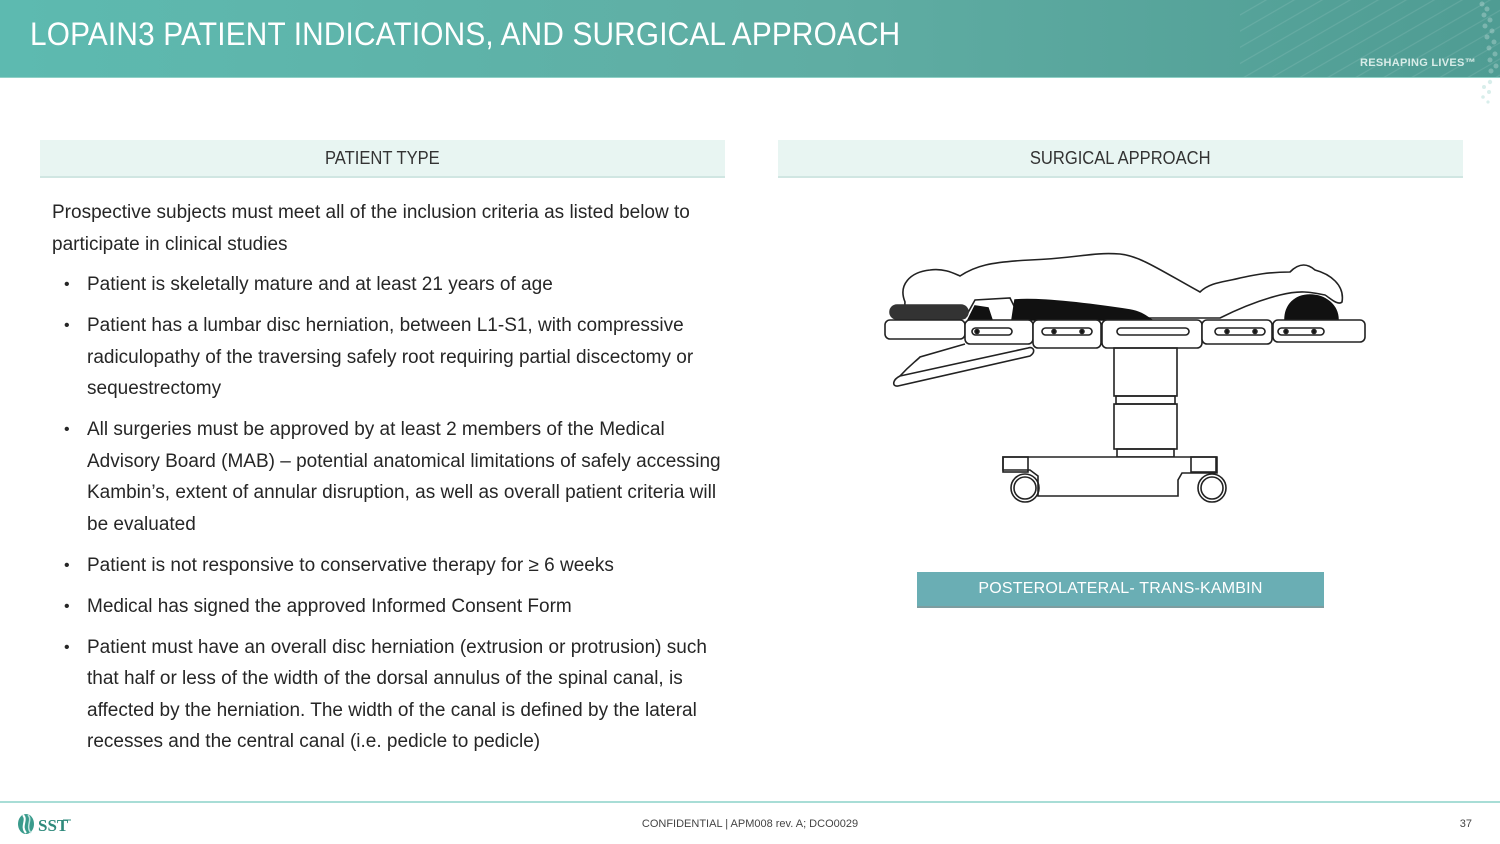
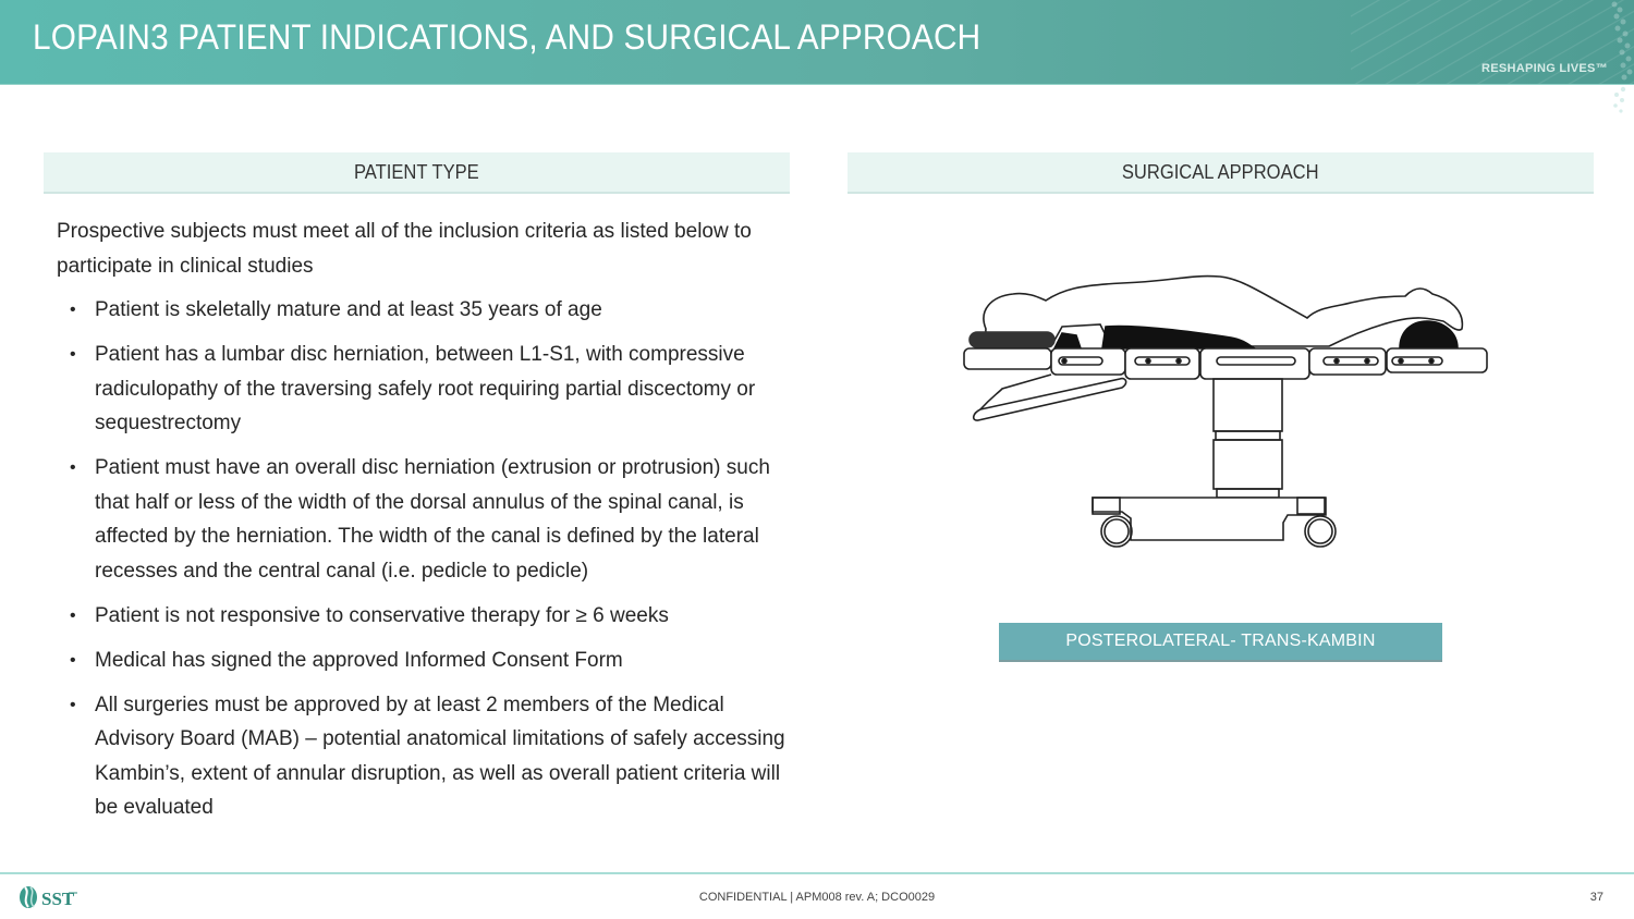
  LOPAIN3 PATIENT INDICATIONS, AND SURGICAL APPROACH
  RESHAPING LIVES™
  PATIENT TYPE
  SURGICAL APPROACH
  Prospective subjects must meet all of the inclusion criteria as listed below to participate in clinical studies
  •
- Patient is skeletally mature and at least 21 years of age
+ Patient is skeletally mature and at least 35 years of age
  •
  Patient has a lumbar disc herniation, between L1-S1, with compressive radiculopathy of the traversing safely root requiring partial discectomy or sequestrectomy
  •
- All surgeries must be approved by at least 2 members of the Medical Advisory Board (MAB) – potential anatomical limitations of safely accessing Kambin’s, extent of annular disruption, as well as overall patient criteria will be evaluated
+ Patient must have an overall disc herniation (extrusion or protrusion) such that half or less of the width of the dorsal annulus of the spinal canal, is affected by the herniation. The width of the canal is defined by the lateral recesses and the central canal (i.e. pedicle to pedicle)
  •
  Patient is not responsive to conservative therapy for ≥ 6 weeks
  •
  Medical has signed the approved Informed Consent Form
  •
- Patient must have an overall disc herniation (extrusion or protrusion) such that half or less of the width of the dorsal annulus of the spinal canal, is affected by the herniation. The width of the canal is defined by the lateral recesses and the central canal (i.e. pedicle to pedicle)
+ All surgeries must be approved by at least 2 members of the Medical Advisory Board (MAB) – potential anatomical limitations of safely accessing Kambin’s, extent of annular disruption, as well as overall patient criteria will be evaluated
  POSTEROLATERAL- TRANS-KAMBIN
  SST
  CONFIDENTIAL | APM008 rev. A; DCO0029
  37
